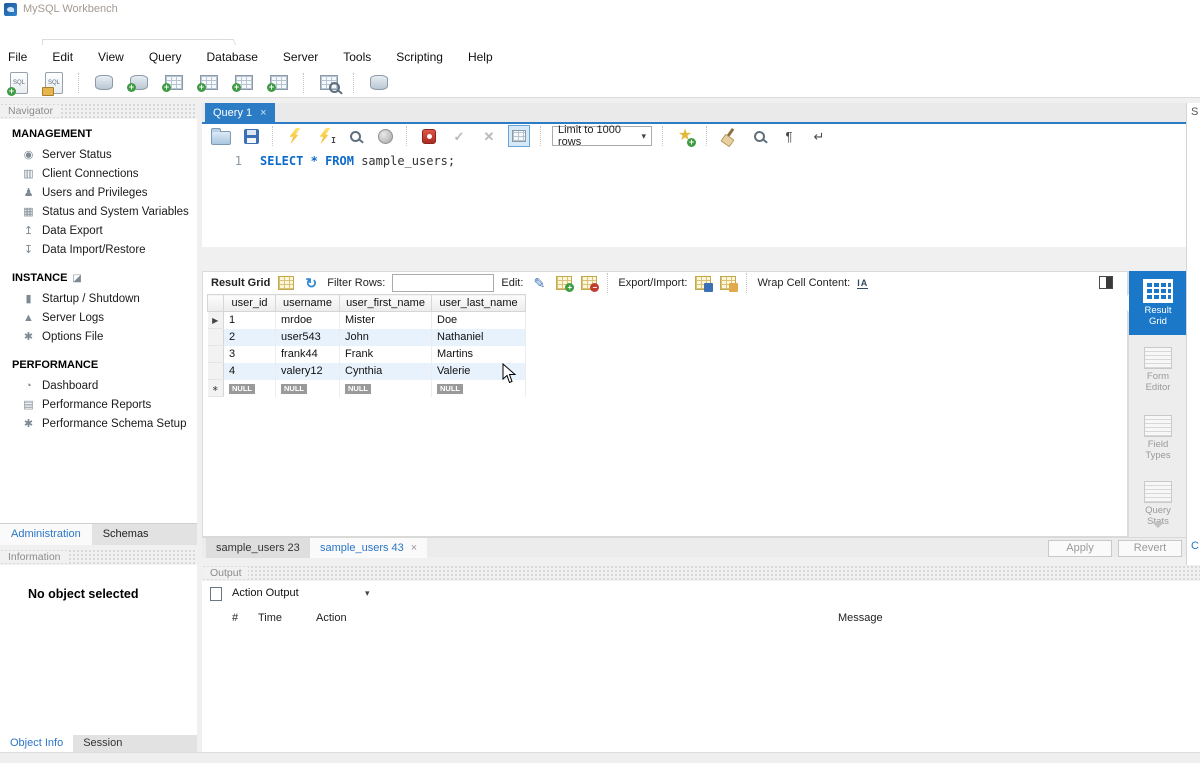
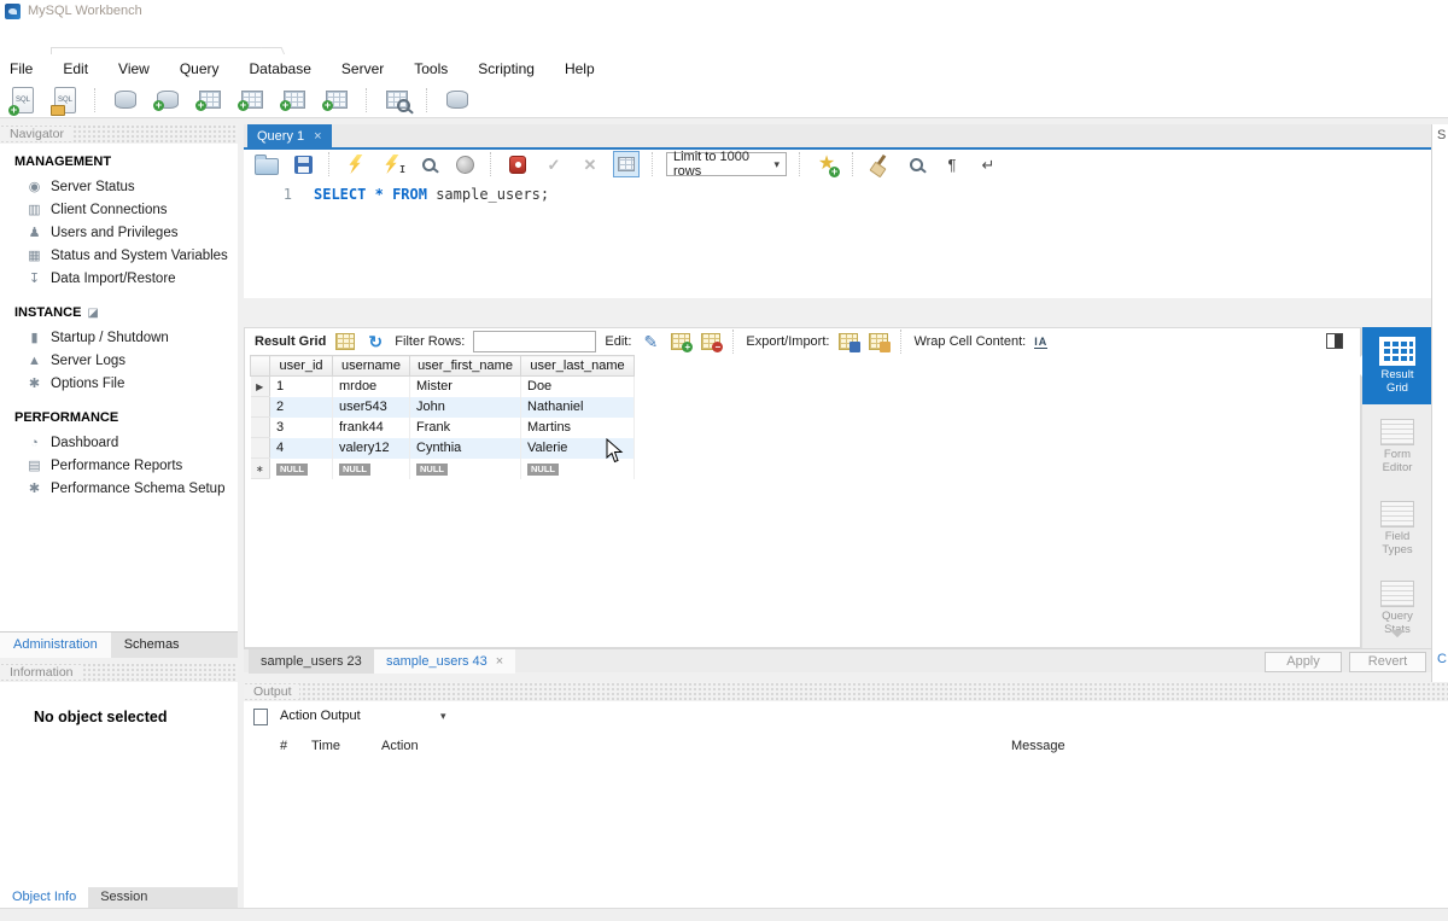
  MySQL Workbench
  File
  Edit
  View
  Query
  Database
  Server
  Tools
  Scripting
  Help
  +
  +
  +
  +
  +
  +
  Navigator
  MANAGEMENT
  ◉
  Server Status
  ▥
  Client Connections
  ♟
  Users and Privileges
  ▦
  Status and System Variables
- ↥
- Data Export
  ↧
  Data Import/Restore
  INSTANCE
  ◪
  ▮
  Startup / Shutdown
  ▲
  Server Logs
  ✱
  Options File
  PERFORMANCE
  ◔
  Dashboard
  ▤
  Performance Reports
  ✱
  Performance Schema Setup
  Administration
  Schemas
  Information
  No object selected
  Object Info
  Session
  Query 1
  ×
  I
  ✓
  ✕
  Limit to 1000 rows
  ▾
  ★
  +
  ¶
  ↵
  1
  SELECT * FROM sample_users;
  Result Grid
  ↻
  Filter Rows:
  Edit:
  ✎
  +
  −
  Export/Import:
  Wrap Cell Content:
  IA
  	user_id	username	user_first_name	user_last_name
  ▶	1	mrdoe	Mister	Doe
  	2	user543	John	Nathaniel
  	3	frank44	Frank	Martins
  	4	valery12	Cynthia	Valerie
  ∗	NULL	NULL	NULL	NULL
  sample_users 23
  sample_users 43
  ×
  Apply
  Revert
  Output
  Action Output
  ▾
  #
  Time
  Action
  Message
  Result
  Grid
  Form
  Editor
  Field
  Types
  Query
  Stats
  ▼
  S
  C
